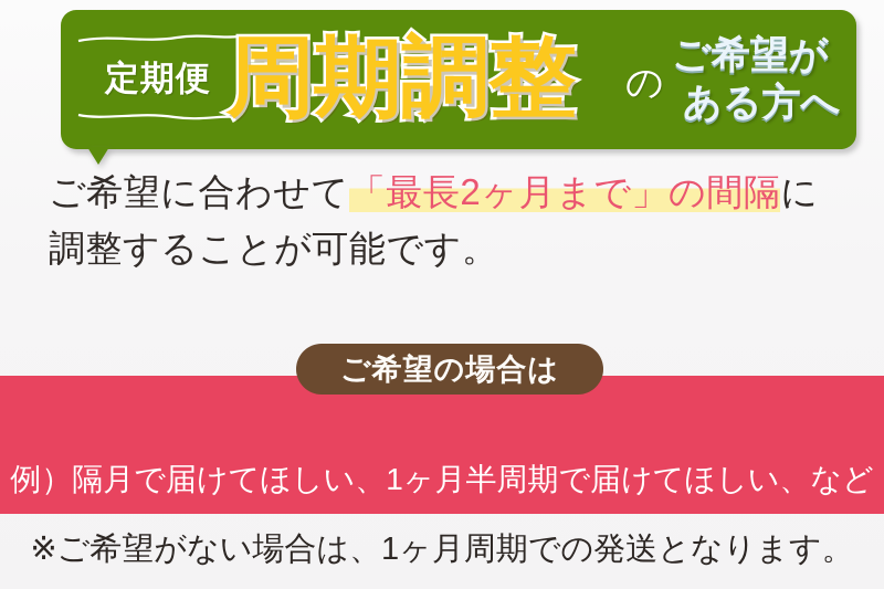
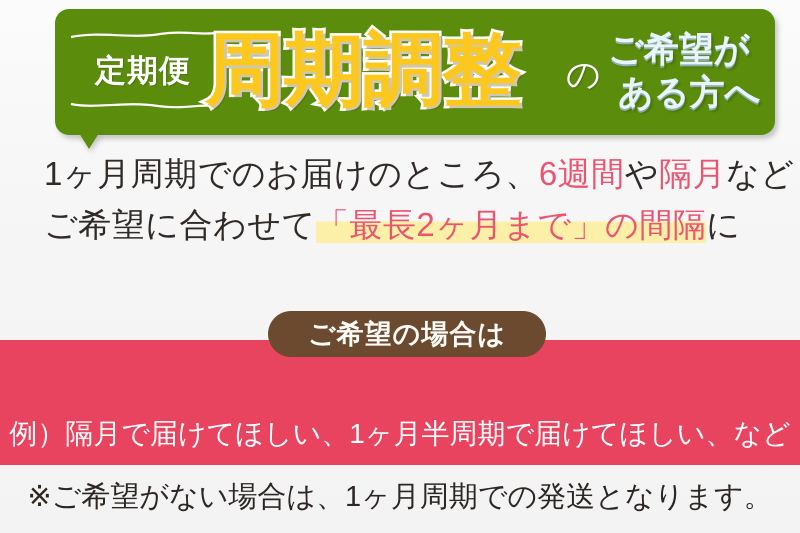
  定期便
  周期調整
  の
  ご希望が
  ある方へ
+ 1ヶ月周期でのお届けのところ、6週間や隔月など
  ご希望に合わせて「最長2ヶ月まで」の間隔に
- 調整することが可能です。
  ご希望の場合は
  例）隔月で届けてほしい、1ヶ月半周期で届けてほしい、など
  ※ご希望がない場合は、1ヶ月周期での発送となります。
